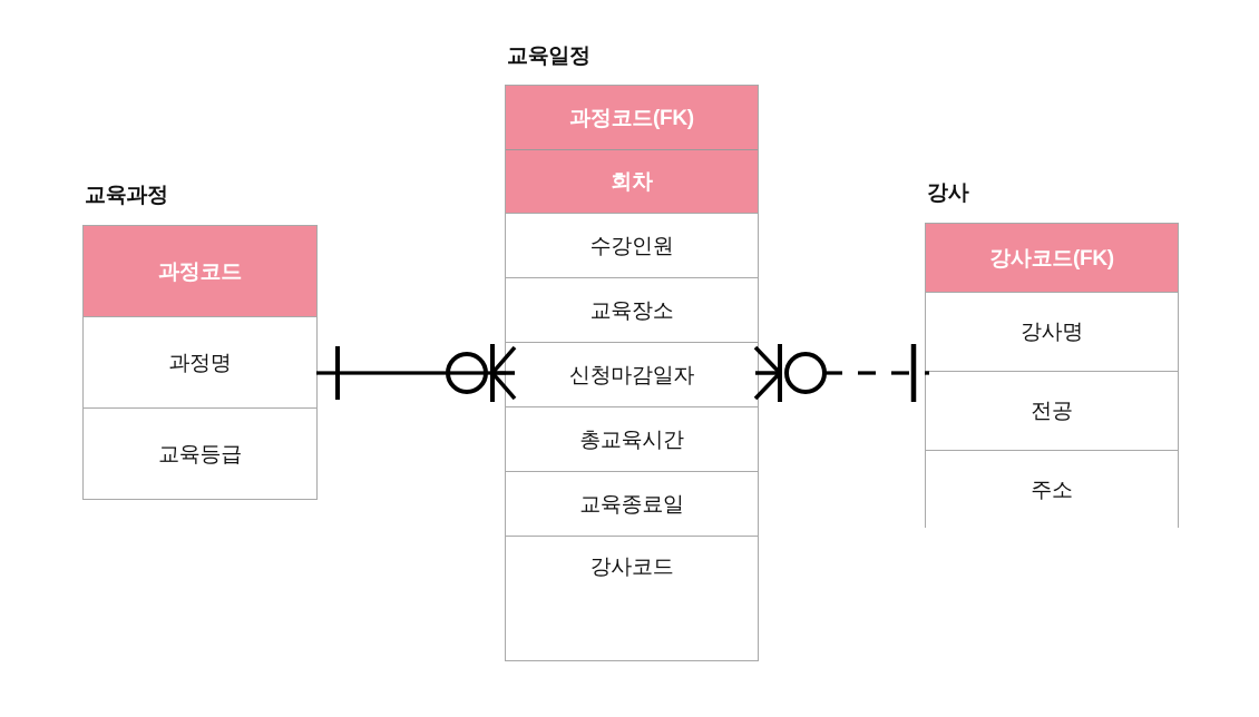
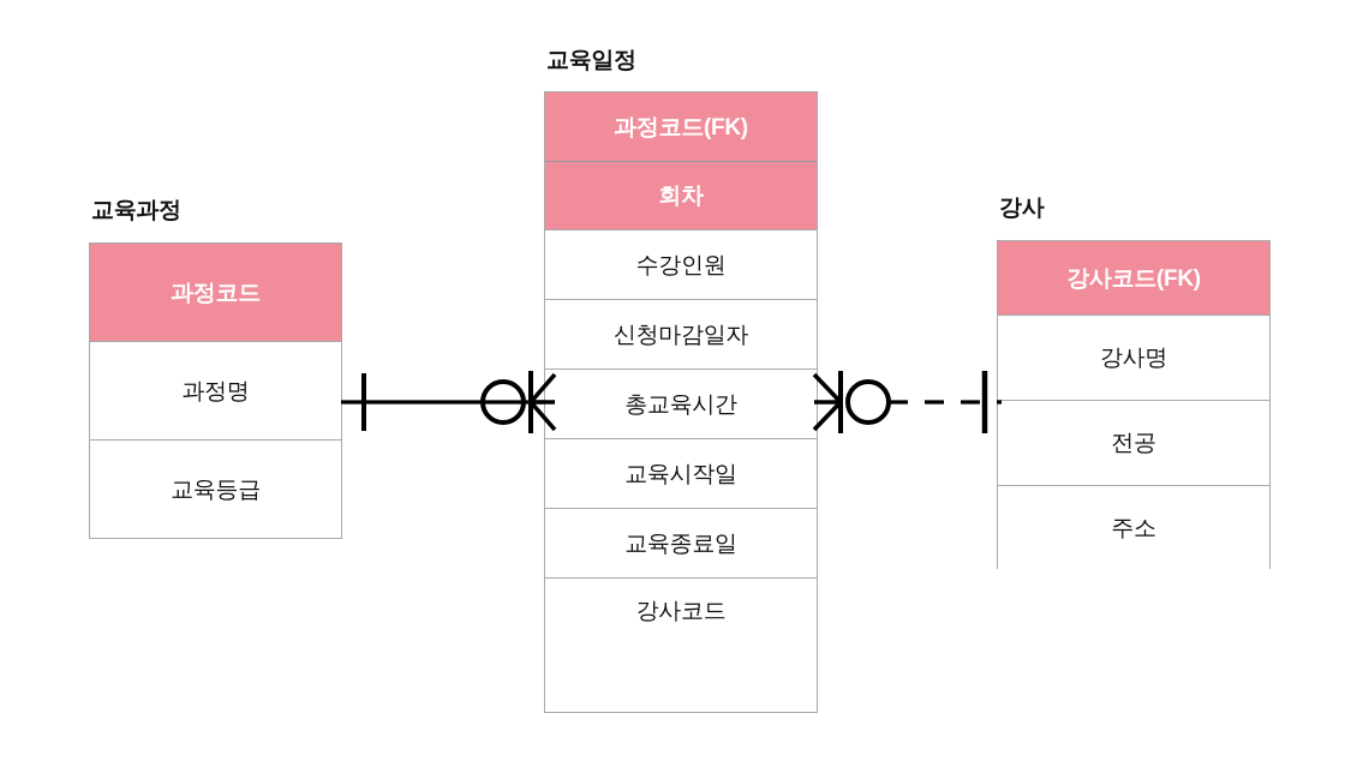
  교육과정
  과정코드
  과정명
  교육등급
  교육일정
  과정코드(FK)
  회차
  수강인원
- 교육장소
  신청마감일자
  총교육시간
+ 교육시작일
  교육종료일
  강사코드
  강사
  강사코드(FK)
  강사명
  전공
  주소
